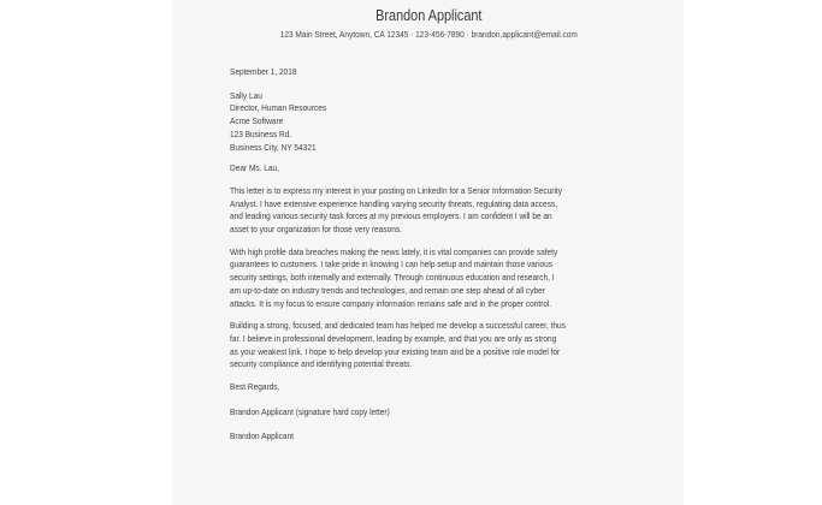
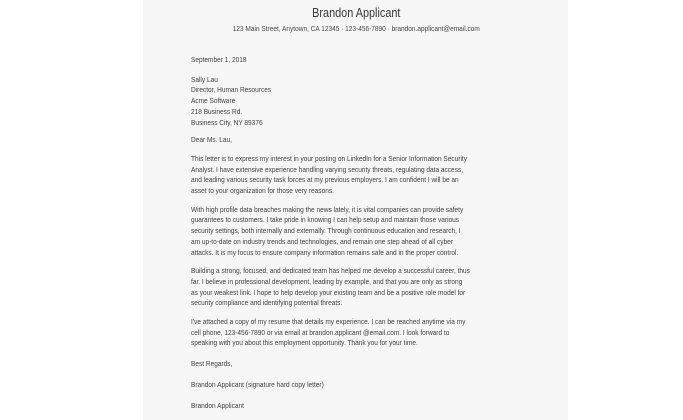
  Brandon Applicant
  123 Main Street, Anytown, CA 12345 · 123-456-7890 · brandon.applicant@email.com
  September 1, 2018
  Sally Lau
  Director, Human Resources
  Acme Software
- 123 Business Rd.
+ 218 Business Rd.
- Business City, NY 54321
+ Business City, NY 89376
  Dear Ms. Lau,
  This letter is to express my interest in your posting on LinkedIn for a Senior Information Security
  Analyst. I have extensive experience handling varying security threats, regulating data access,
  and leading various security task forces at my previous employers. I am confident I will be an
  asset to your organization for those very reasons.
  With high profile data breaches making the news lately, it is vital companies can provide safety
  guarantees to customers. I take pride in knowing I can help setup and maintain those various
  security settings, both internally and externally. Through continuous education and research, I
  am up-to-date on industry trends and technologies, and remain one step ahead of all cyber
  attacks. It is my focus to ensure company information remains safe and in the proper control.
  Building a strong, focused, and dedicated team has helped me develop a successful career, thus
  far. I believe in professional development, leading by example, and that you are only as strong
  as your weakest link. I hope to help develop your existing team and be a positive role model for
  security compliance and identifying potential threats.
+ I've attached a copy of my resume that details my experience. I can be reached anytime via my
+ cell phone, 123-456-7890 or via email at brandon.applicant @email.com. I look forward to
+ speaking with you about this employment opportunity. Thank you for your time.
  Best Regards,
  Brandon Applicant (signature hard copy letter)
  Brandon Applicant
